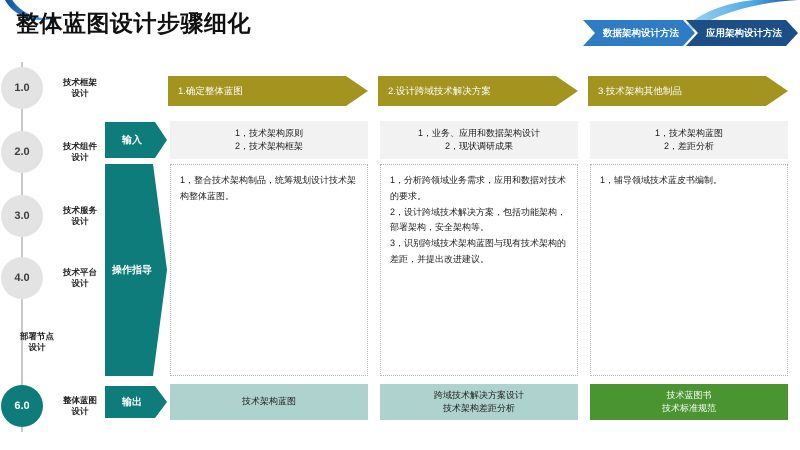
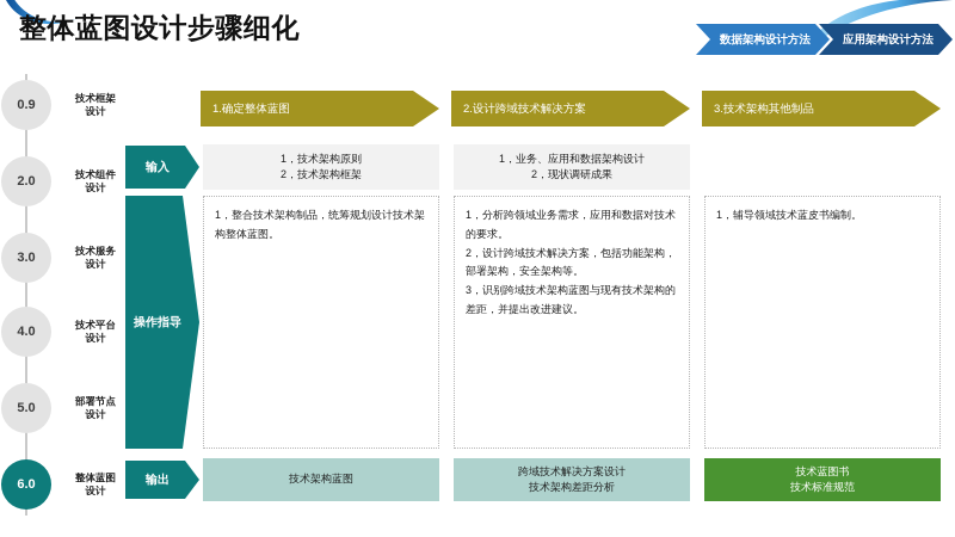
  整体蓝图设计步骤细化
  数据架构设计方法
  应用架构设计方法
- 1.0
+ 0.9
  技术框架
  设计
  2.0
  技术组件
  设计
  3.0
  技术服务
  设计
  4.0
  技术平台
  设计
+ 5.0
  部署节点
  设计
  6.0
  整体蓝图
  设计
  1.确定整体蓝图
  2.设计跨域技术解决方案
  3.技术架构其他制品
  输入
  操作指导
  输出
  1，技术架构原则
  2，技术架构框架
  1，业务、应用和数据架构设计
  2，现状调研成果
- 1，技术架构蓝图
- 2，差距分析
  1，整合技术架构制品，统筹规划设计技术架构整体蓝图。
  1，分析跨领域业务需求，应用和数据对技术的要求。
  2，设计跨域技术解决方案，包括功能架构，部署架构，安全架构等。
  3，识别跨域技术架构蓝图与现有技术架构的差距，并提出改进建议。
  1，辅导领域技术蓝皮书编制。
  技术架构蓝图
  跨域技术解决方案设计
  技术架构差距分析
  技术蓝图书
  技术标准规范
